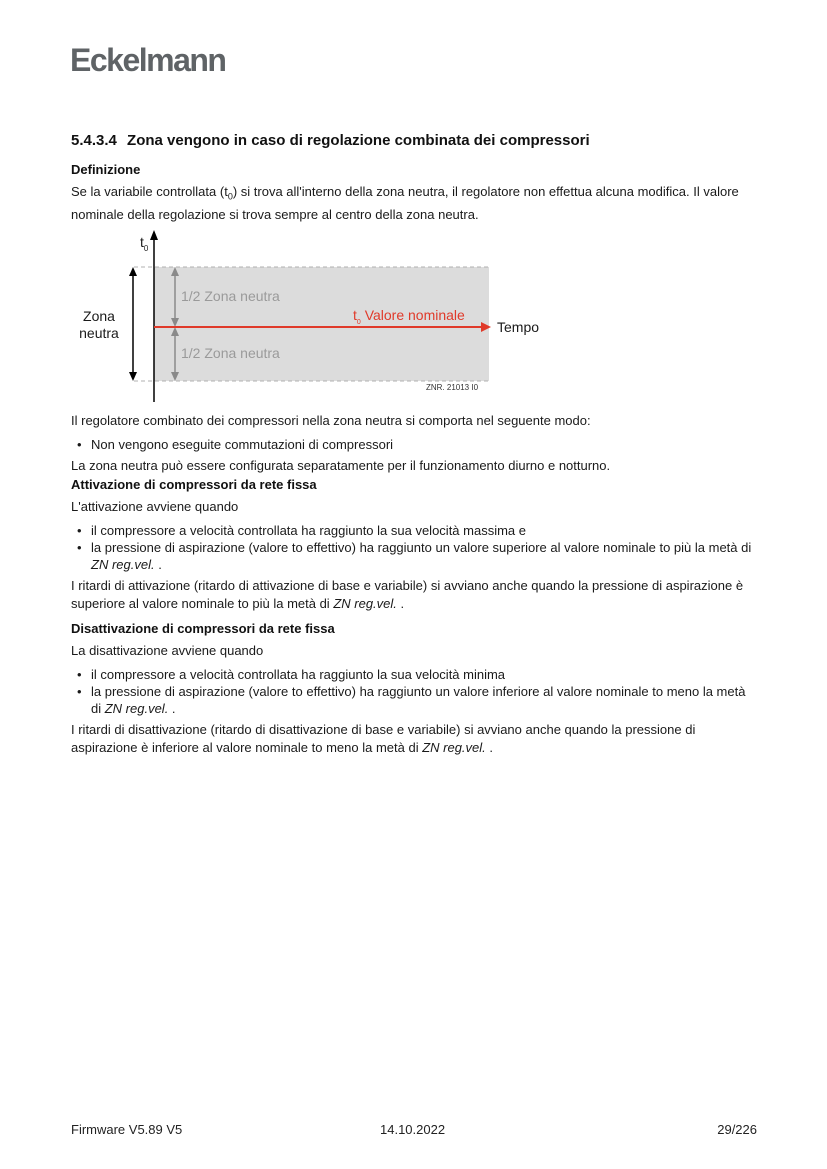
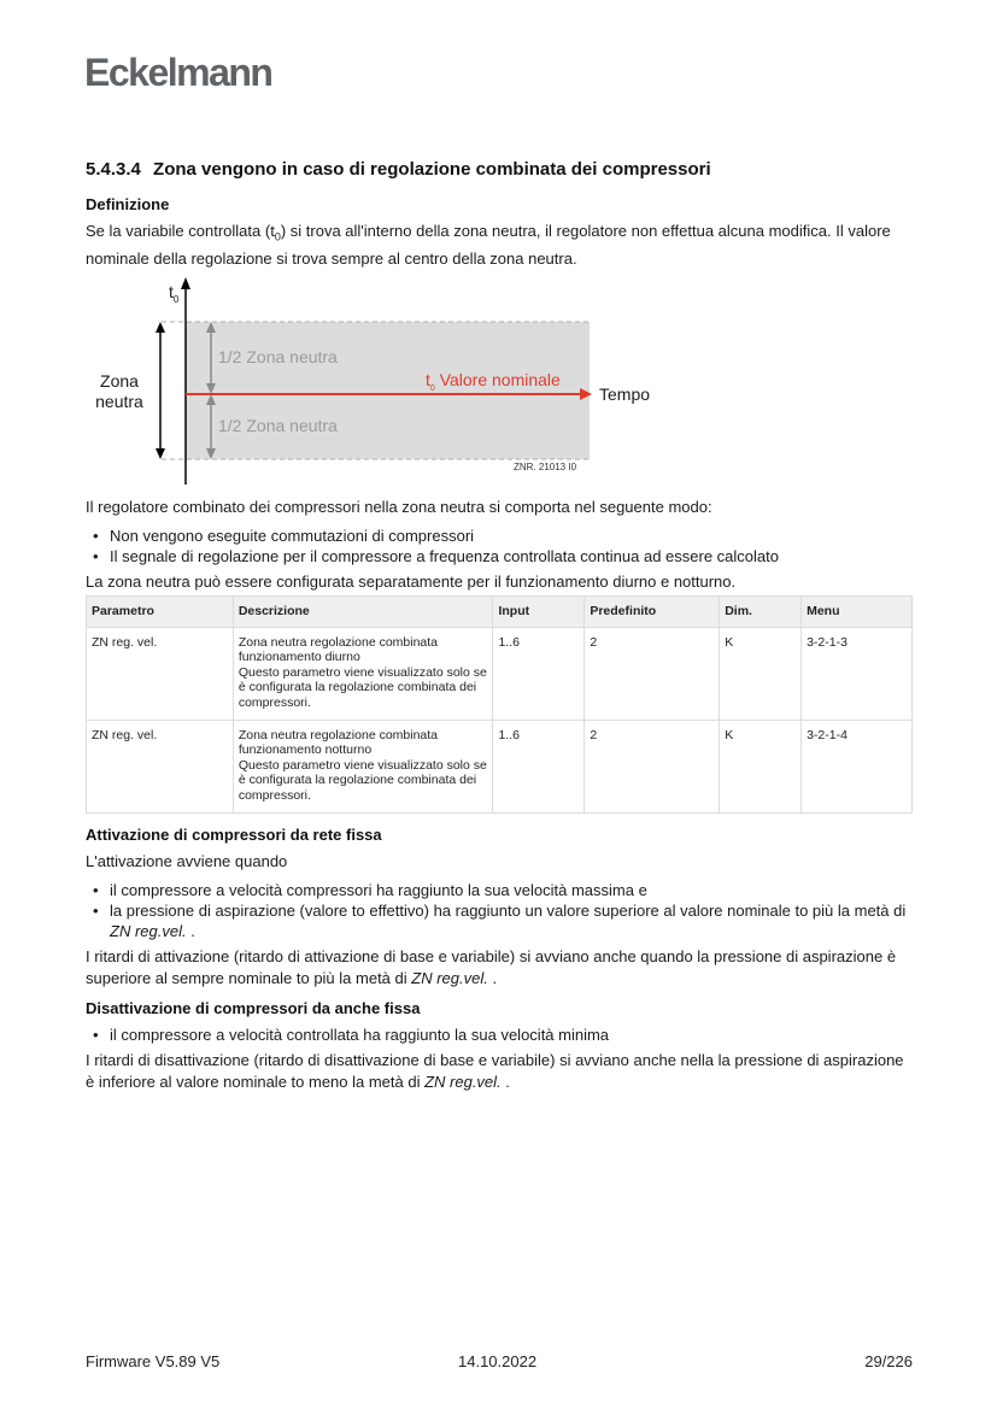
  Eckelmann
  5.4.3.4 Zona vengono in caso di regolazione combinata dei compressori
  Definizione
  Se la variabile controllata (t0) si trova all'interno della zona neutra, il regolatore non effettua alcuna modifica. Il valore nominale della regolazione si trova sempre al centro della zona neutra.
  t0
  Zona
  neutra
  1/2 Zona neutra
  1/2 Zona neutra
  t Valore nominale
  Tempo
  ZNR. 21013 I0
  Il regolatore combinato dei compressori nella zona neutra si comporta nel seguente modo:
  Non vengono eseguite commutazioni di compressori
+ Il segnale di regolazione per il compressore a frequenza controllata continua ad essere calcolato
  La zona neutra può essere configurata separatamente per il funzionamento diurno e notturno.
+ Parametro	Descrizione	Input	Predefinito	Dim.	Menu
+ ZN reg. vel.	Zona neutra regolazione combinata funzionamento diurnoQuesto parametro viene visualizzato solo se è configurata la regolazione combinata dei compressori.	1..6	2	K	3-2-1-3
+ ZN reg. vel.	Zona neutra regolazione combinata funzionamento notturnoQuesto parametro viene visualizzato solo se è configurata la regolazione combinata dei compressori.	1..6	2	K	3-2-1-4
  Attivazione di compressori da rete fissa
  L'attivazione avviene quando
- il compressore a velocità controllata ha raggiunto la sua velocità massima e
+ il compressore a velocità compressori ha raggiunto la sua velocità massima e
  la pressione di aspirazione (valore to effettivo) ha raggiunto un valore superiore al valore nominale to più la metà di ZN reg.vel. .
- I ritardi di attivazione (ritardo di attivazione di base e variabile) si avviano anche quando la pressione di aspirazione è superiore al valore nominale to più la metà di ZN reg.vel. .
+ I ritardi di attivazione (ritardo di attivazione di base e variabile) si avviano anche quando la pressione di aspirazione è superiore al sempre nominale to più la metà di ZN reg.vel. .
- Disattivazione di compressori da rete fissa
+ Disattivazione di compressori da anche fissa
- La disattivazione avviene quando
  il compressore a velocità controllata ha raggiunto la sua velocità minima
- la pressione di aspirazione (valore to effettivo) ha raggiunto un valore inferiore al valore nominale to meno la metà di ZN reg.vel. .
- I ritardi di disattivazione (ritardo di disattivazione di base e variabile) si avviano anche quando la pressione di aspirazione è inferiore al valore nominale to meno la metà di ZN reg.vel. .
+ I ritardi di disattivazione (ritardo di disattivazione di base e variabile) si avviano anche nella la pressione di aspirazione è inferiore al valore nominale to meno la metà di ZN reg.vel. .
  Firmware V5.89 V5
  14.10.2022
  29/226
